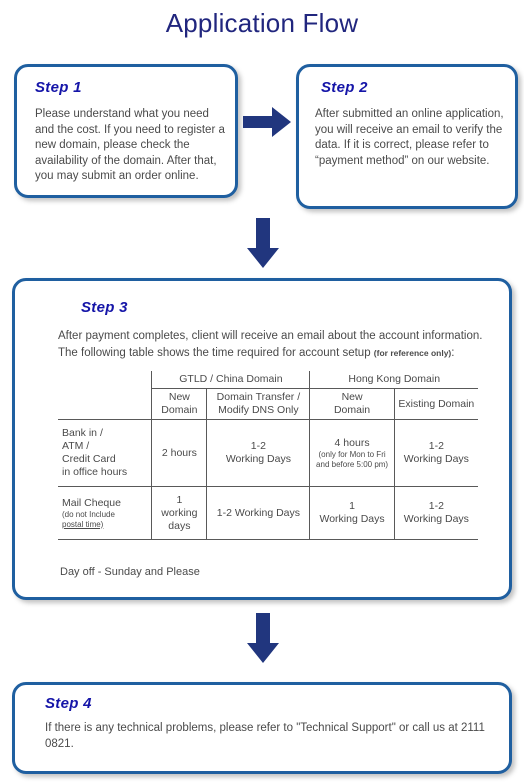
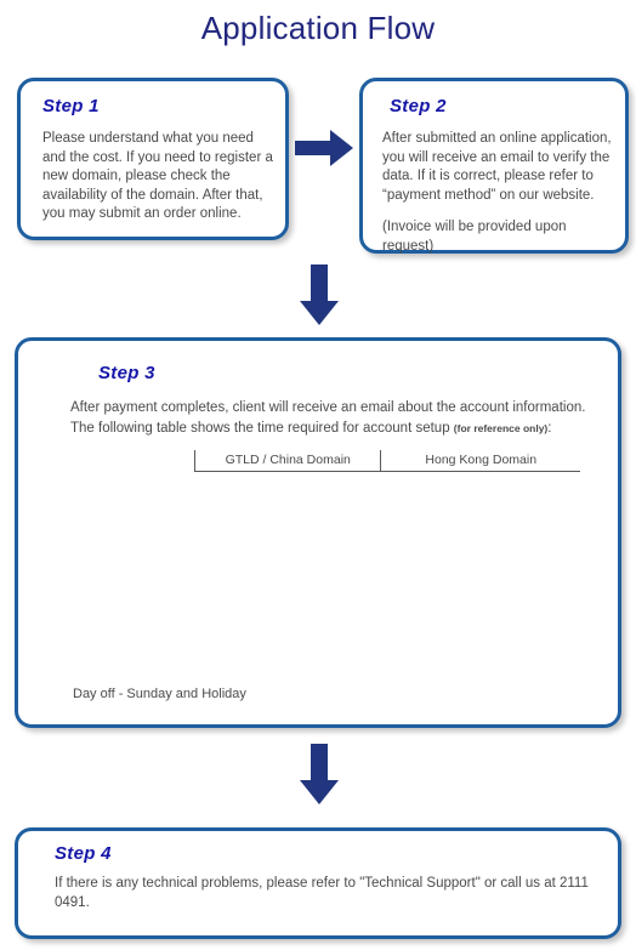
  Application Flow
  Step 1
  Please understand what you need and the cost. If you need to register a new domain, please check the availability of the domain. After that, you may submit an order online.
  Step 2
  After submitted an online application, you will receive an email to verify the data. If it is correct, please refer to “payment method” on our website.
+ (Invoice will be provided upon request)
  Step 3
  After payment completes, client will receive an email about the account information.
  The following table shows the time required for account setup (for reference only):
  	GTLD / China Domain	Hong Kong Domain
- 	New Domain	Domain Transfer / Modify DNS Only	New Domain	Existing Domain
- Bank in / ATM / Credit Card in office hours	2 hours	1-2 Working Days	4 hours (only for Mon to Fri and before 5:00 pm)	1-2 Working Days
- Mail Cheque (do not Include postal time)	1 working days	1-2 Working Days	1 Working Days	1-2 Working Days
- Day off - Sunday and Please
+ Day off - Sunday and Holiday
  Step 4
- If there is any technical problems, please refer to "Technical Support" or call us at 2111 0821.
+ If there is any technical problems, please refer to "Technical Support" or call us at 2111 0491.
